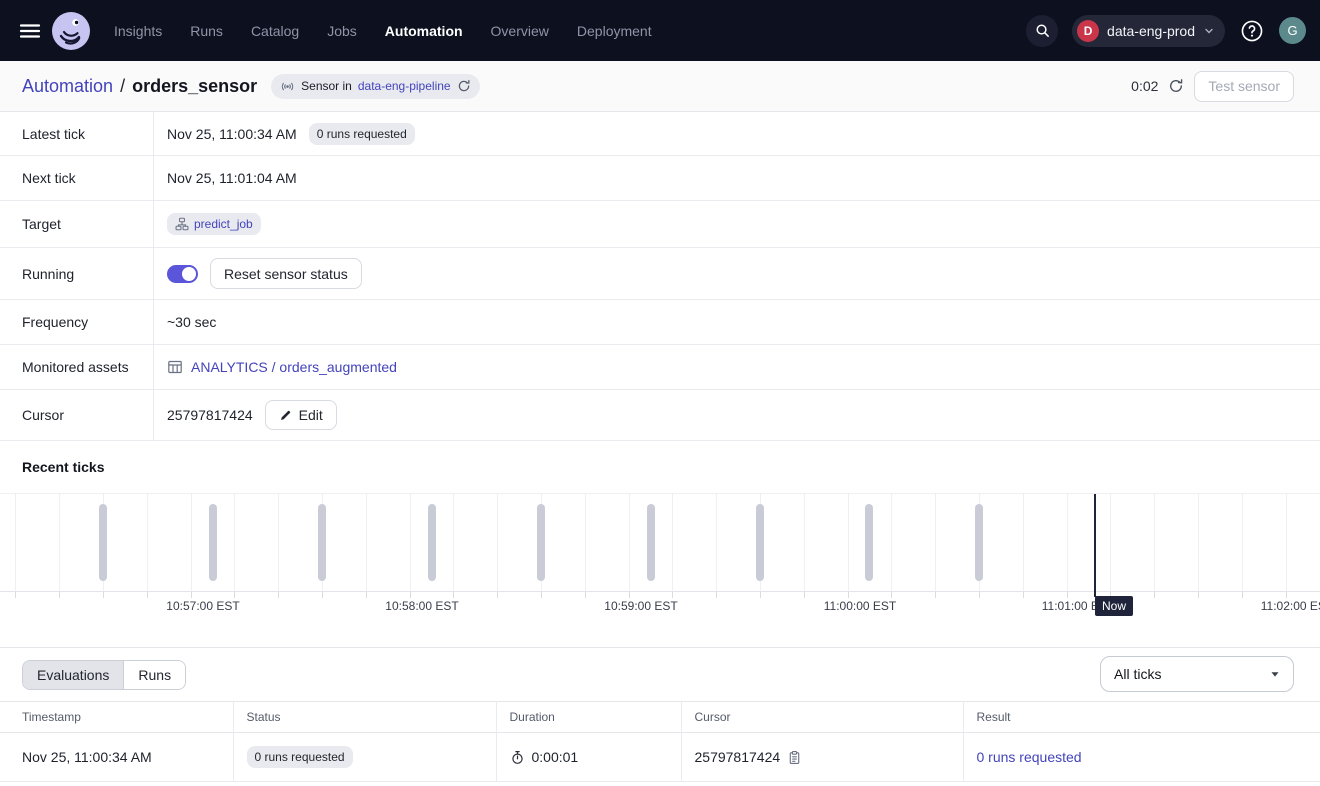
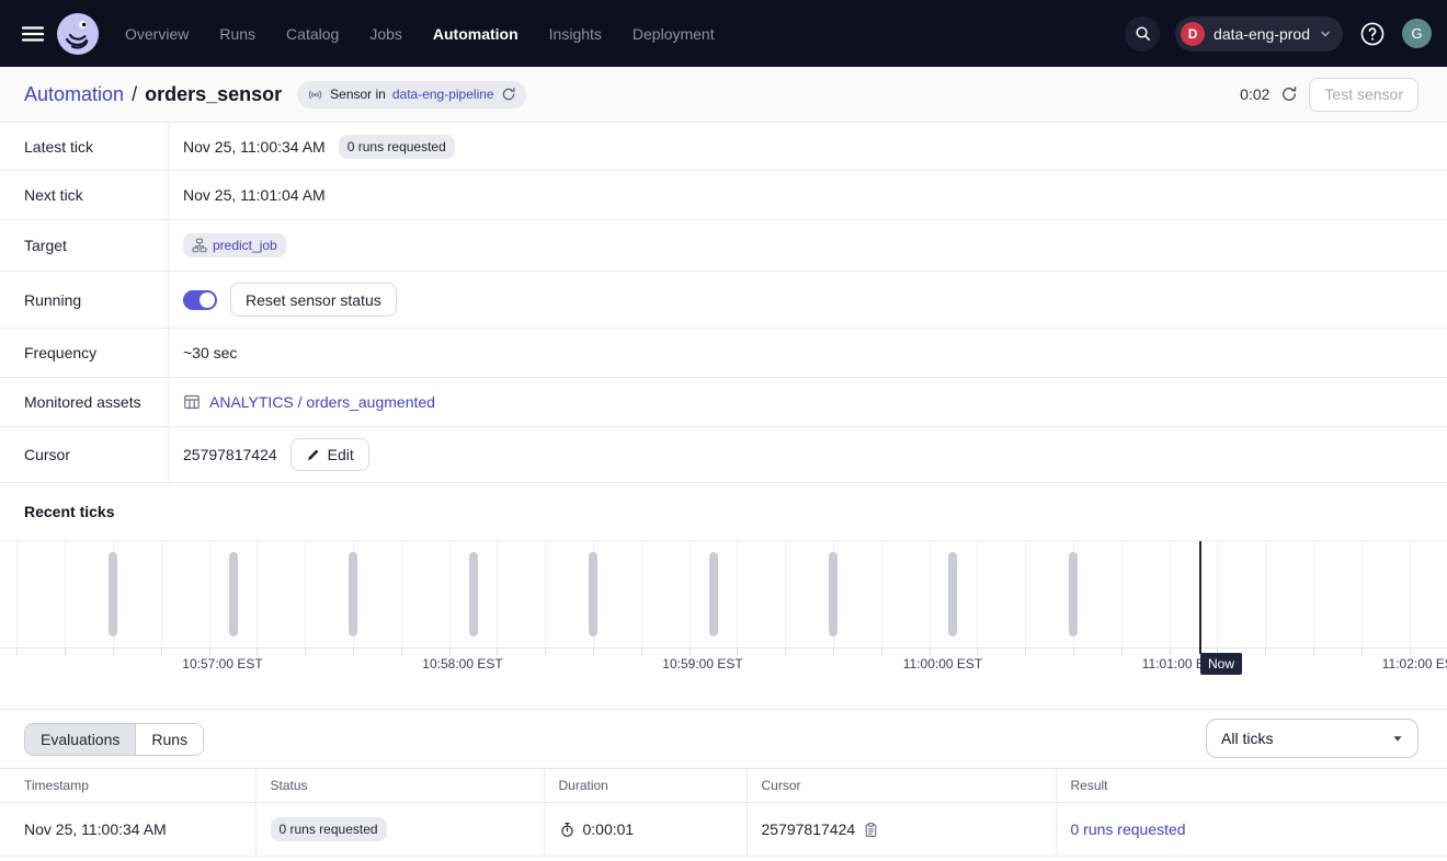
- Insights
+ Overview
  Runs
  Catalog
  Jobs
  Automation
- Overview
+ Insights
  Deployment
  D
  data-eng-prod
  G
  Automation
  /
  orders_sensor
  Sensor in
  data-eng-pipeline
  0:02
  Test sensor
  Latest tick
  Nov 25, 11:00:34 AM
  0 runs requested
  Next tick
  Nov 25, 11:01:04 AM
  Target
  predict_job
  Running
  Reset sensor status
  Frequency
  ~30 sec
  Monitored assets
  ANALYTICS / orders_augmented
  Cursor
  25797817424
  Edit
  Recent ticks
  10:57:00 EST
  10:58:00 EST
  10:59:00 EST
  11:00:00 EST
  11:01:00
  11:02:00 E
  Now
  Evaluations
  Runs
  All ticks
  Timestamp	Status	Duration	Cursor	Result
  Nov 25, 11:00:34 AM	0 runs requested	0:00:01	25797817424	0 runs requested
